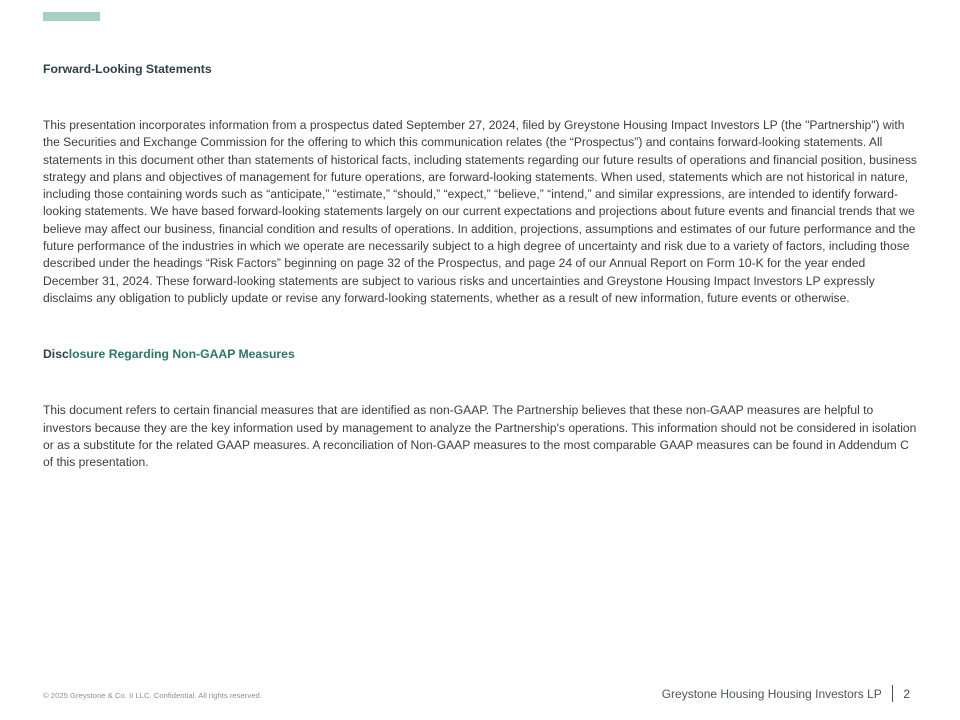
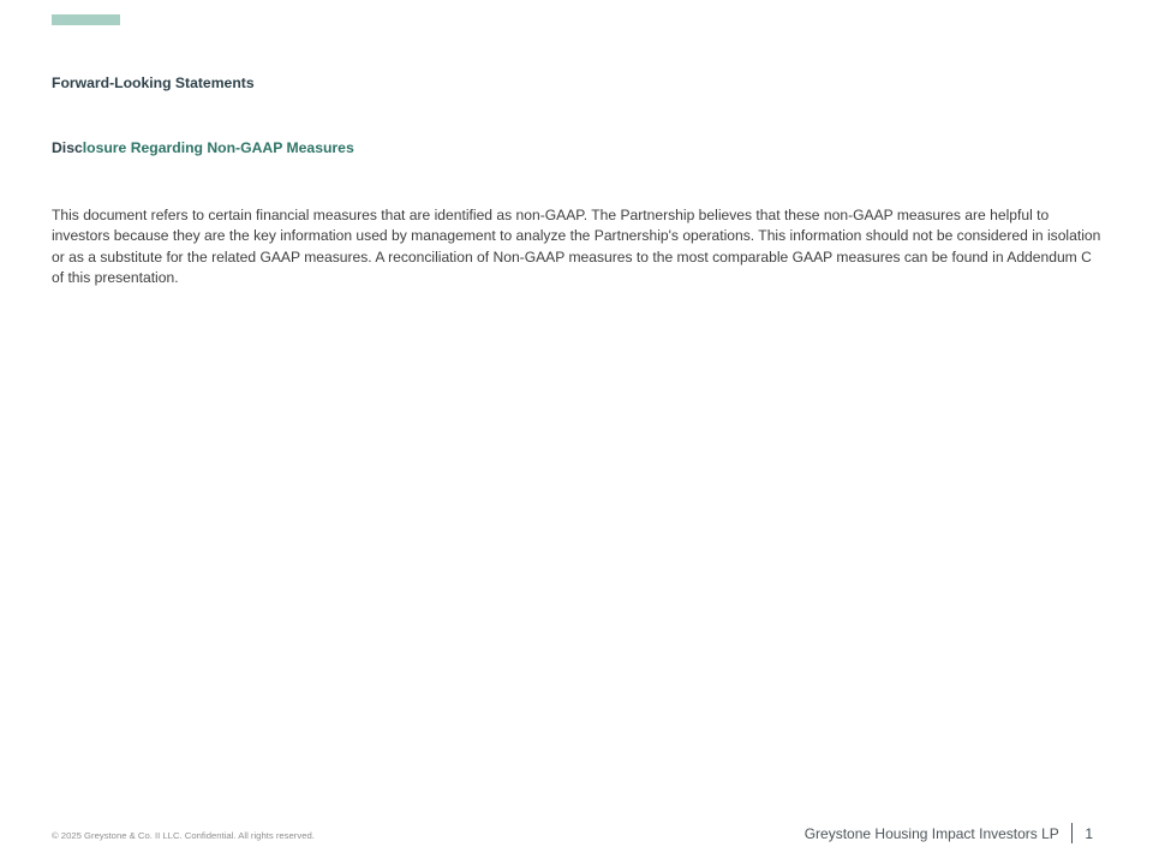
  Forward-Looking Statements
- This presentation incorporates information from a prospectus dated September 27, 2024, filed by Greystone Housing Impact Investors LP (the "Partnership") with the Securities and Exchange Commission for the offering to which this communication relates (the “Prospectus”) and contains forward-looking statements. All statements in this document other than statements of historical facts, including statements regarding our future results of operations and financial position, business strategy and plans and objectives of management for future operations, are forward-looking statements. When used, statements which are not historical in nature, including those containing words such as “anticipate,” “estimate,” “should,” “expect,” “believe,” “intend,” and similar expressions, are intended to identify forward-looking statements. We have based forward-looking statements largely on our current expectations and projections about future events and financial trends that we believe may affect our business, financial condition and results of operations. In addition, projections, assumptions and estimates of our future performance and the future performance of the industries in which we operate are necessarily subject to a high degree of uncertainty and risk due to a variety of factors, including those described under the headings “Risk Factors” beginning on page 32 of the Prospectus, and page 24 of our Annual Report on Form 10-K for the year ended December 31, 2024. These forward-looking statements are subject to various risks and uncertainties and Greystone Housing Impact Investors LP expressly disclaims any obligation to publicly update or revise any forward-looking statements, whether as a result of new information, future events or otherwise.
  Disclosure Regarding Non-GAAP Measures
  This document refers to certain financial measures that are identified as non-GAAP. The Partnership believes that these non-GAAP measures are helpful to investors because they are the key information used by management to analyze the Partnership's operations. This information should not be considered in isolation or as a substitute for the related GAAP measures. A reconciliation of Non-GAAP measures to the most comparable GAAP measures can be found in Addendum C of this presentation.
  © 2025 Greystone & Co. II LLC. Confidential. All rights reserved.
- Greystone Housing Housing Investors LP
+ Greystone Housing Impact Investors LP
- 2
+ 1
